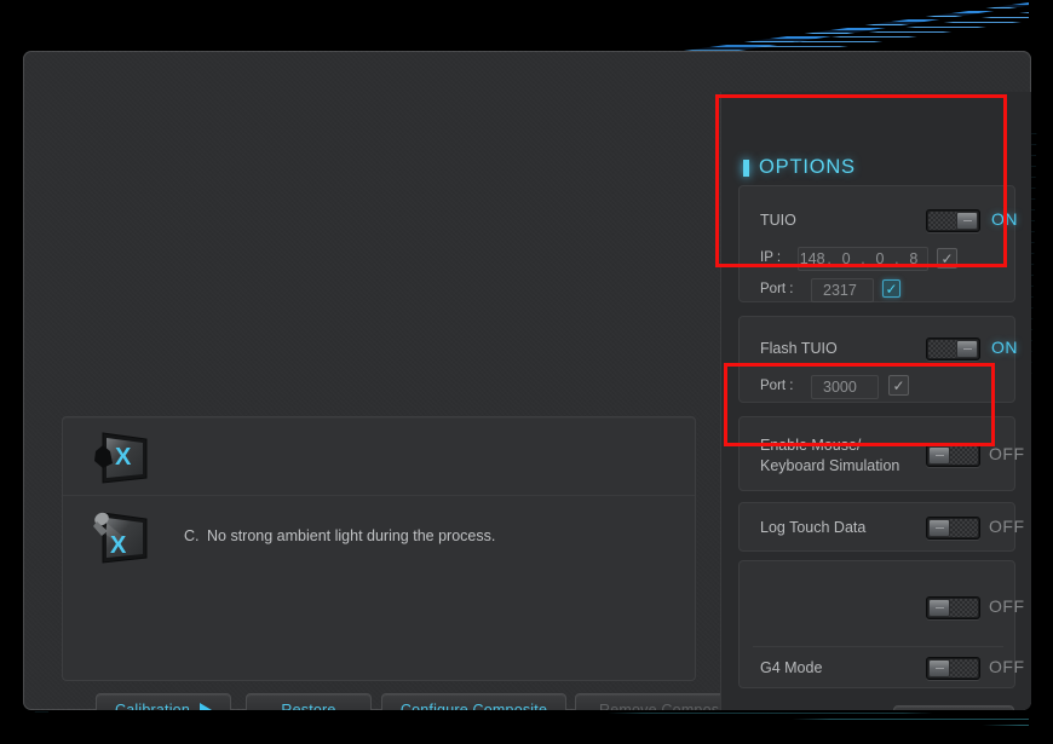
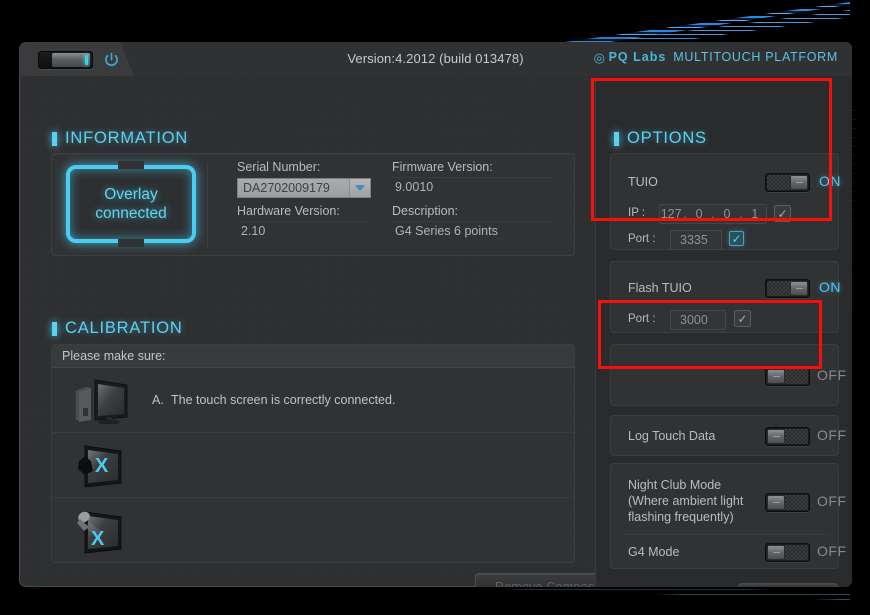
+ Version:4.2012 (build 013478)
+ ◎ PQ Labs MULTITOUCH PLATFORM
+ INFORMATION
+ Overlay
+ connected
+ Serial Number:
+ DA2702009179
+ Hardware Version:
+ 2.10
+ Firmware Version:
+ 9.0010
+ Description:
+ G4 Series 6 points
+ CALIBRATION
+ Please make sure:
+ A. The touch screen is correctly connected.
  X
  X
- C. No strong ambient light during the process.
- Calibration
- Restore
- Configure Composite
  Remove Compos
  OPTIONS
  TUIO
  ON
  IP :
- 148
+ 127
  .
  0
  .
  0
  .
- 8
+ 1
  ✓
  Port :
- 2317
+ 3335
  ✓
  Flash TUIO
  ON
  Port :
  3000
  ✓
- Enable Mouse/
- Keyboard Simulation
  OFF
  Log Touch Data
  OFF
+ Night Club Mode
+ (Where ambient light
+ flashing frequently)
  OFF
  G4 Mode
  OFF
